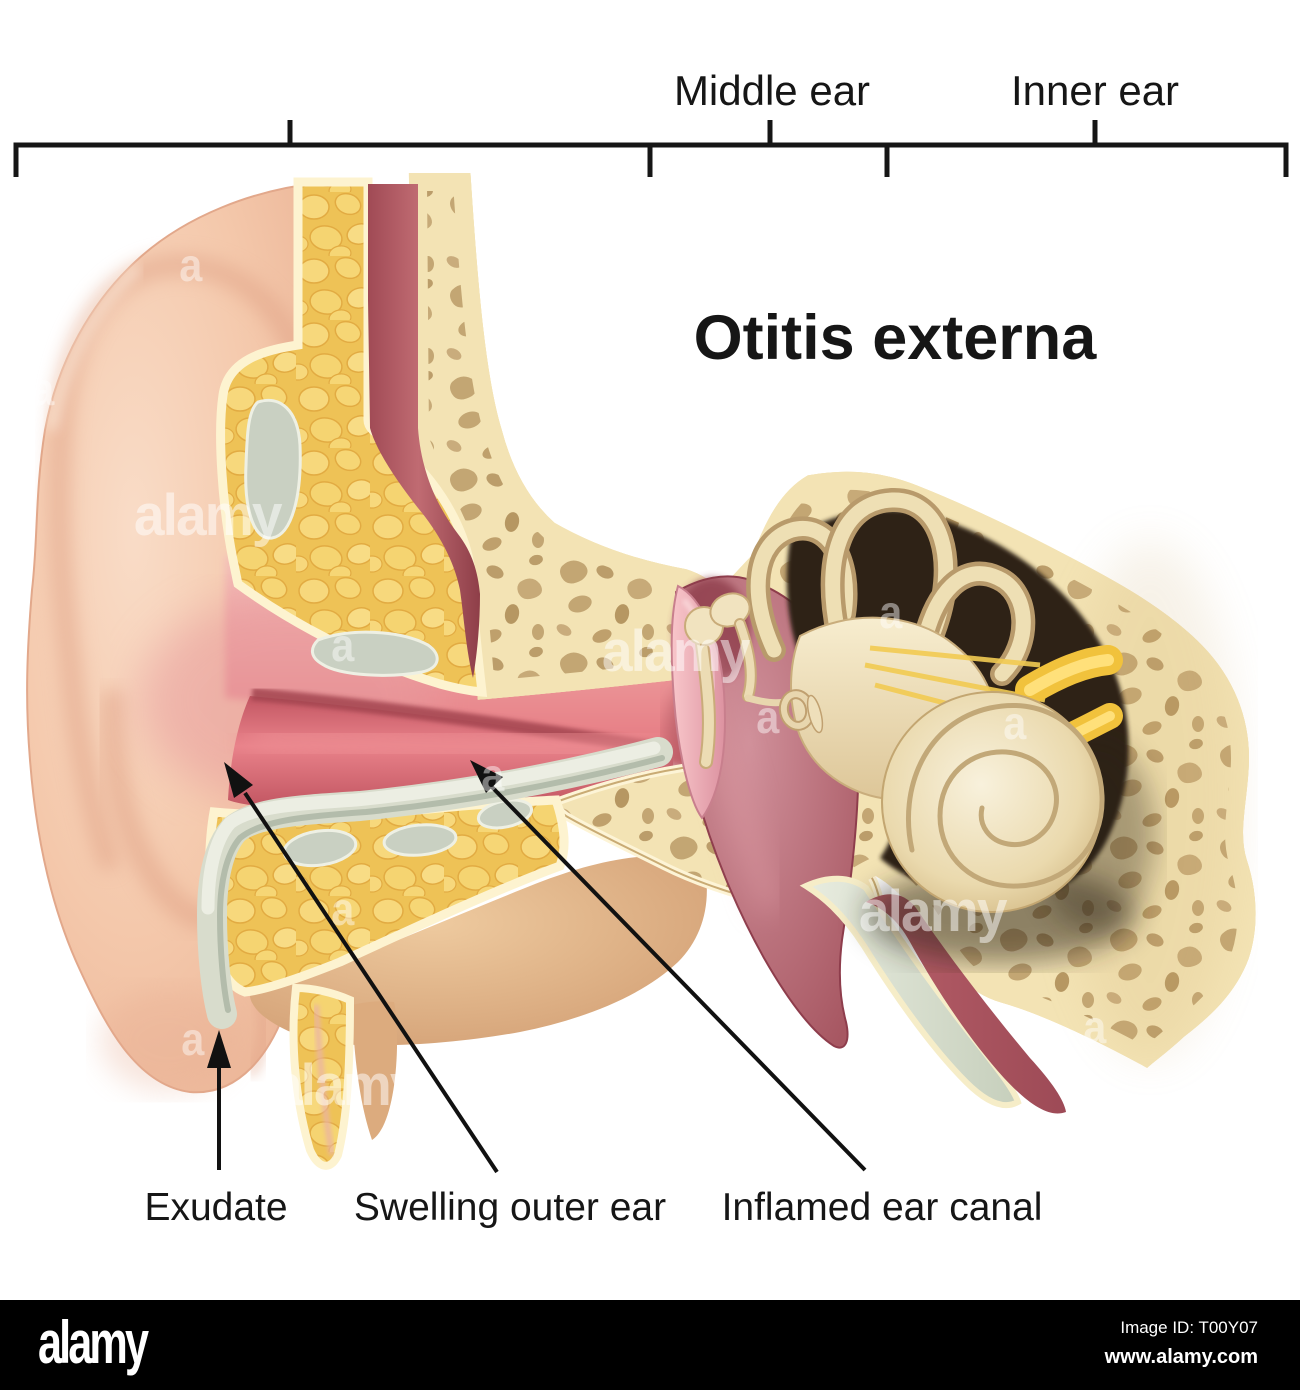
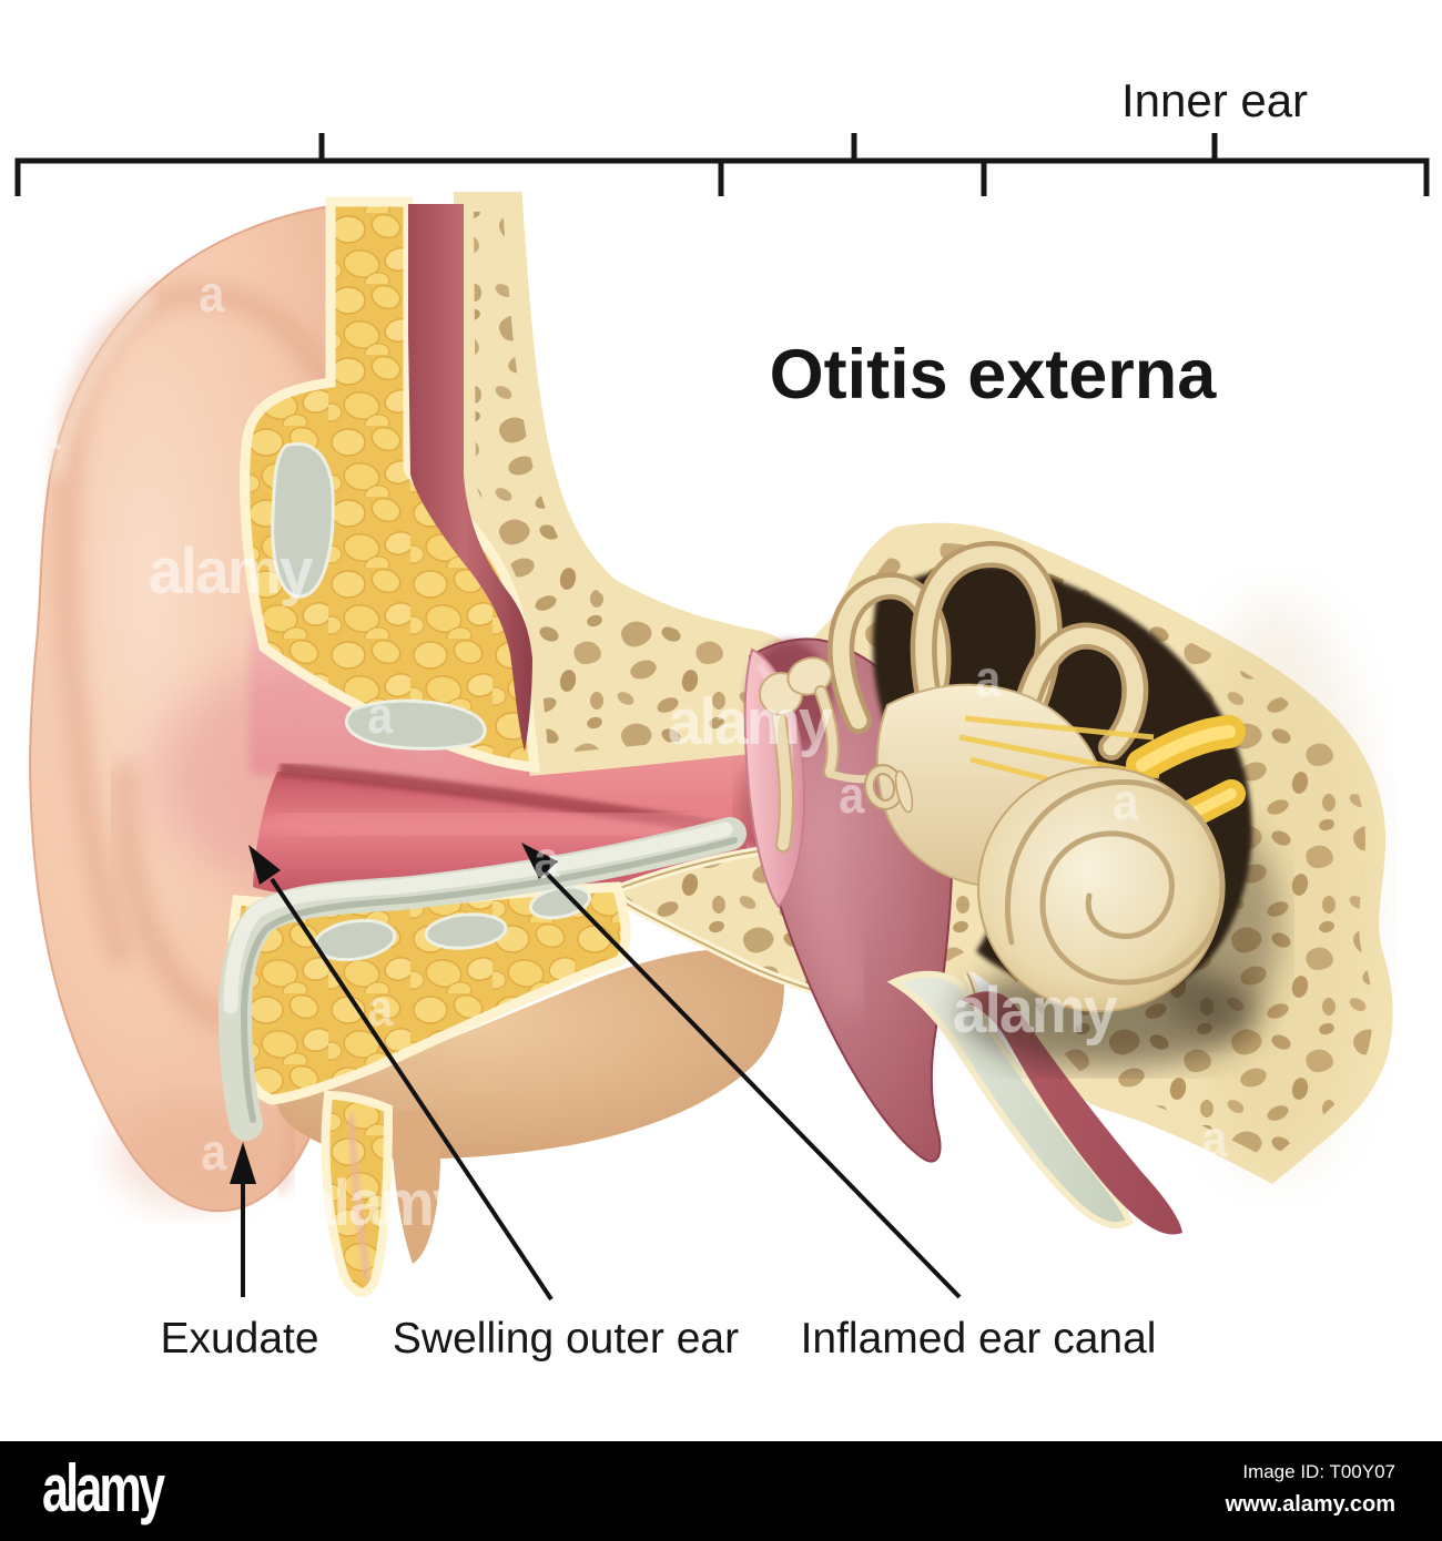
  a
  a
  a
  a
  a
  a
  a
  a
  a
  a
  alamy
  alamy
  alamy
  alamy
- Middle ear
  Inner ear
  Otitis externa
  Exudate
  Swelling outer ear
  Inflamed ear canal
  alamy
  Image ID: T00Y07
  www.alamy.com
